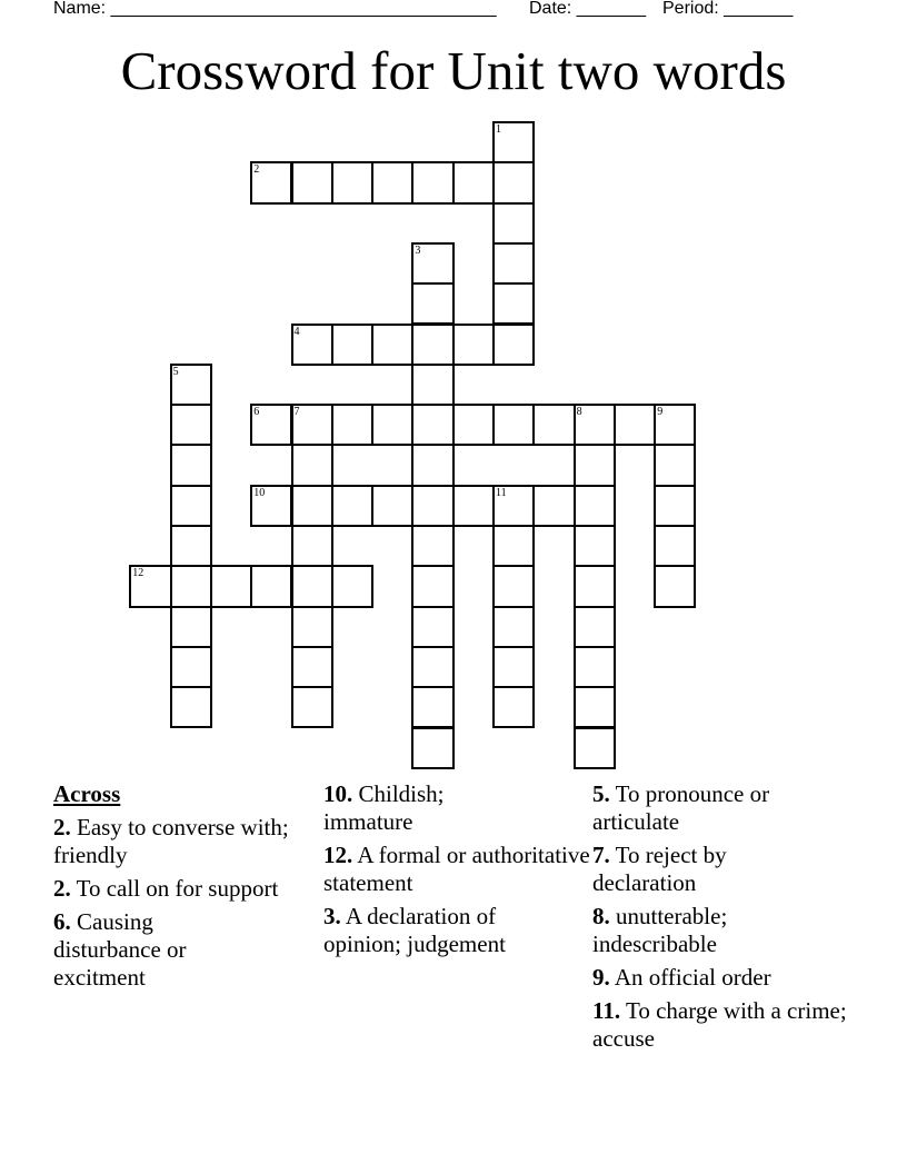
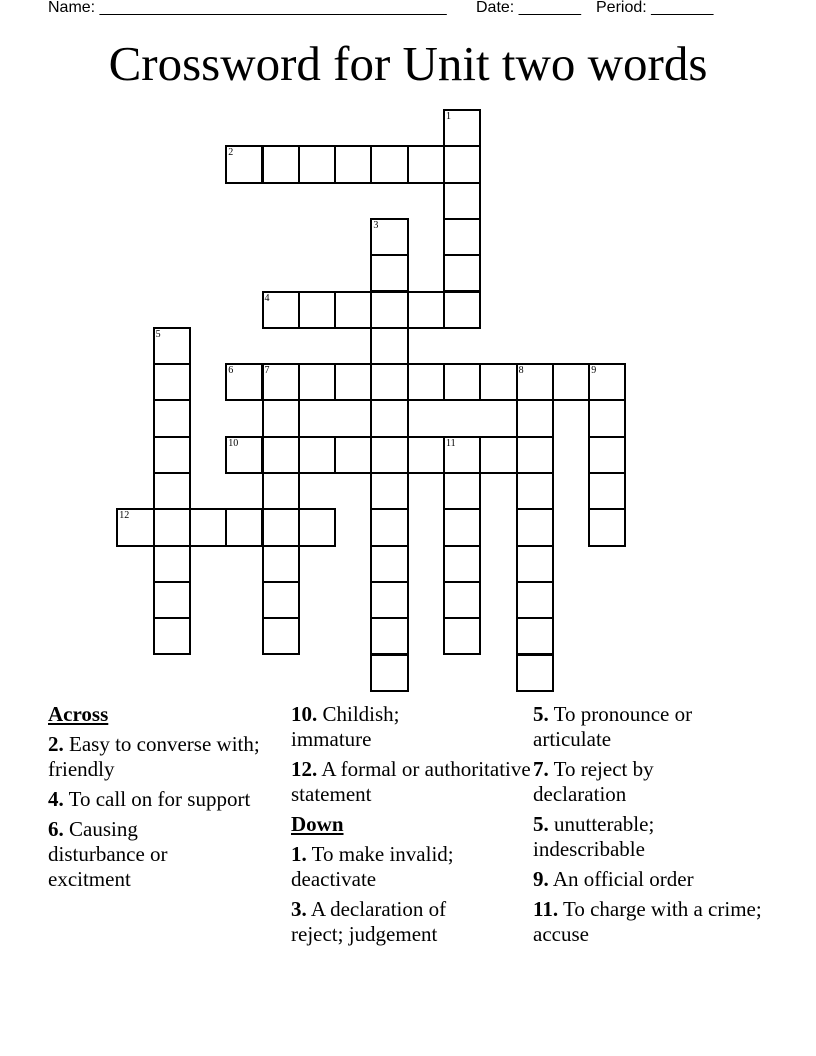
  Name: _______________________________________
  Date: _______
  Period: _______
  Crossword for Unit two words
  1
  2
  3
  4
  5
  6
  7
  8
  9
  10
  11
  12
  Across
  2. Easy to converse with; friendly
- 2. To call on for support
+ 4. To call on for support
  6. Causing disturbance or excitment
  10. Childish; immature
  12. A formal or authoritative statement
+ Down
+ 1. To make invalid; deactivate
- 3. A declaration of opinion; judgement
+ 3. A declaration of reject; judgement
  5. To pronounce or articulate
  7. To reject by declaration
- 8. unutterable; indescribable
+ 5. unutterable; indescribable
  9. An official order
  11. To charge with a crime; accuse
